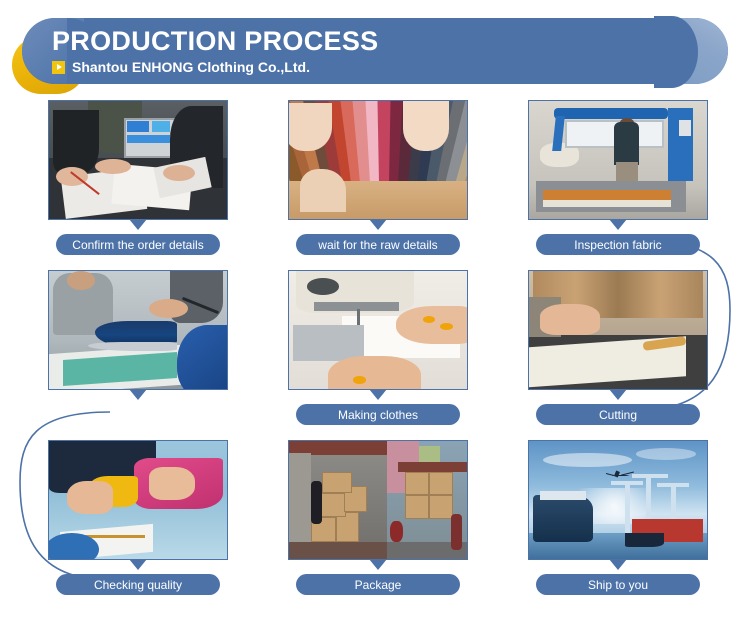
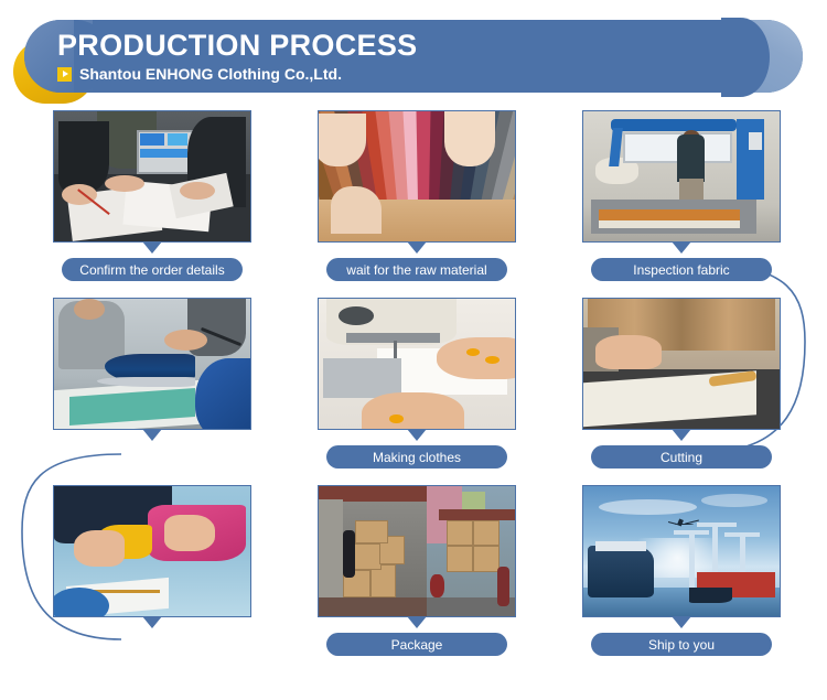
  PRODUCTION PROCESS
  Shantou ENHONG Clothing Co.,Ltd.
  Confirm the order details
- wait for the raw details
+ wait for the raw material
  Inspection fabric
  Making clothes
  Cutting
- Checking quality
  Package
  Ship to you
